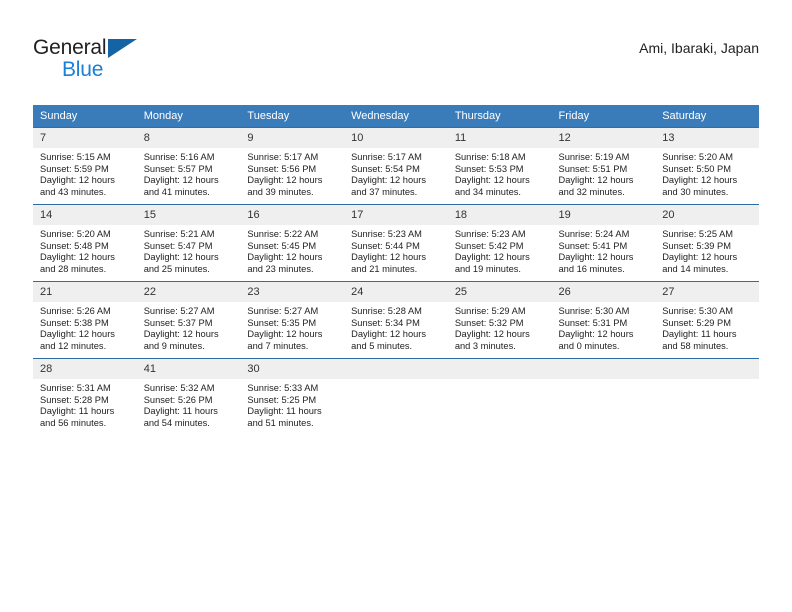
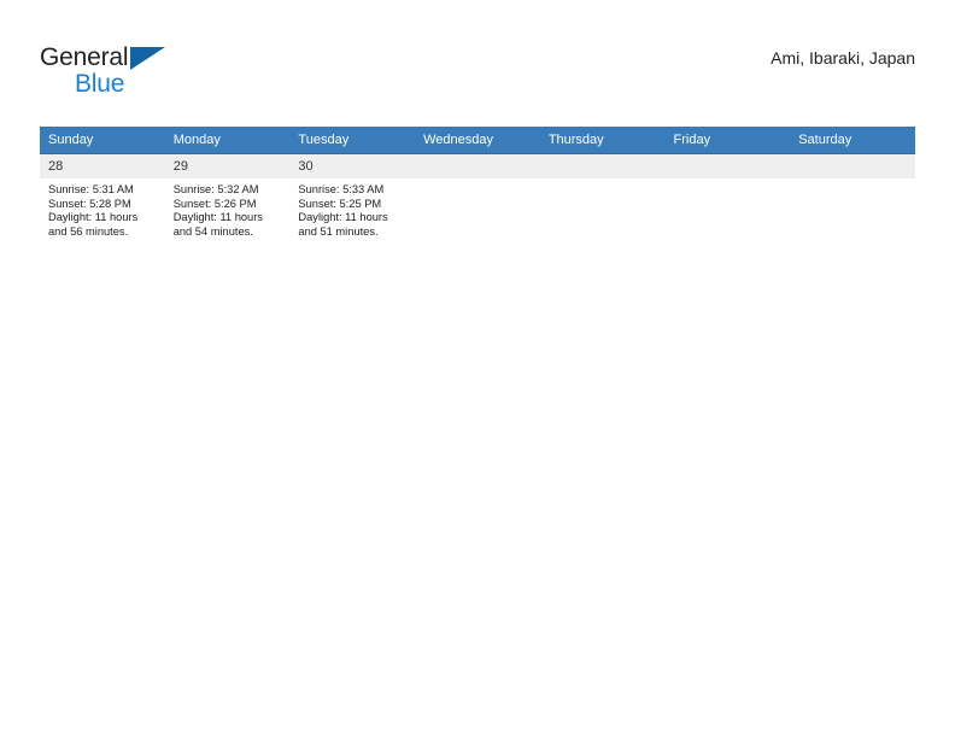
  General
  Blue
  Ami, Ibaraki, Japan
  Sunday	Monday	Tuesday	Wednesday	Thursday	Friday	Saturday
- 7Sunrise: 5:15 AMSunset: 5:59 PMDaylight: 12 hoursand 43 minutes.	8Sunrise: 5:16 AMSunset: 5:57 PMDaylight: 12 hoursand 41 minutes.	9Sunrise: 5:17 AMSunset: 5:56 PMDaylight: 12 hoursand 39 minutes.	10Sunrise: 5:17 AMSunset: 5:54 PMDaylight: 12 hoursand 37 minutes.	11Sunrise: 5:18 AMSunset: 5:53 PMDaylight: 12 hoursand 34 minutes.	12Sunrise: 5:19 AMSunset: 5:51 PMDaylight: 12 hoursand 32 minutes.	13Sunrise: 5:20 AMSunset: 5:50 PMDaylight: 12 hoursand 30 minutes.
- 14Sunrise: 5:20 AMSunset: 5:48 PMDaylight: 12 hoursand 28 minutes.	15Sunrise: 5:21 AMSunset: 5:47 PMDaylight: 12 hoursand 25 minutes.	16Sunrise: 5:22 AMSunset: 5:45 PMDaylight: 12 hoursand 23 minutes.	17Sunrise: 5:23 AMSunset: 5:44 PMDaylight: 12 hoursand 21 minutes.	18Sunrise: 5:23 AMSunset: 5:42 PMDaylight: 12 hoursand 19 minutes.	19Sunrise: 5:24 AMSunset: 5:41 PMDaylight: 12 hoursand 16 minutes.	20Sunrise: 5:25 AMSunset: 5:39 PMDaylight: 12 hoursand 14 minutes.
- 21Sunrise: 5:26 AMSunset: 5:38 PMDaylight: 12 hoursand 12 minutes.	22Sunrise: 5:27 AMSunset: 5:37 PMDaylight: 12 hoursand 9 minutes.	23Sunrise: 5:27 AMSunset: 5:35 PMDaylight: 12 hoursand 7 minutes.	24Sunrise: 5:28 AMSunset: 5:34 PMDaylight: 12 hoursand 5 minutes.	25Sunrise: 5:29 AMSunset: 5:32 PMDaylight: 12 hoursand 3 minutes.	26Sunrise: 5:30 AMSunset: 5:31 PMDaylight: 12 hoursand 0 minutes.	27Sunrise: 5:30 AMSunset: 5:29 PMDaylight: 11 hoursand 58 minutes.
- 28Sunrise: 5:31 AMSunset: 5:28 PMDaylight: 11 hoursand 56 minutes.	41Sunrise: 5:32 AMSunset: 5:26 PMDaylight: 11 hoursand 54 minutes.	30Sunrise: 5:33 AMSunset: 5:25 PMDaylight: 11 hoursand 51 minutes.
+ 28Sunrise: 5:31 AMSunset: 5:28 PMDaylight: 11 hoursand 56 minutes.	29Sunrise: 5:32 AMSunset: 5:26 PMDaylight: 11 hoursand 54 minutes.	30Sunrise: 5:33 AMSunset: 5:25 PMDaylight: 11 hoursand 51 minutes.
